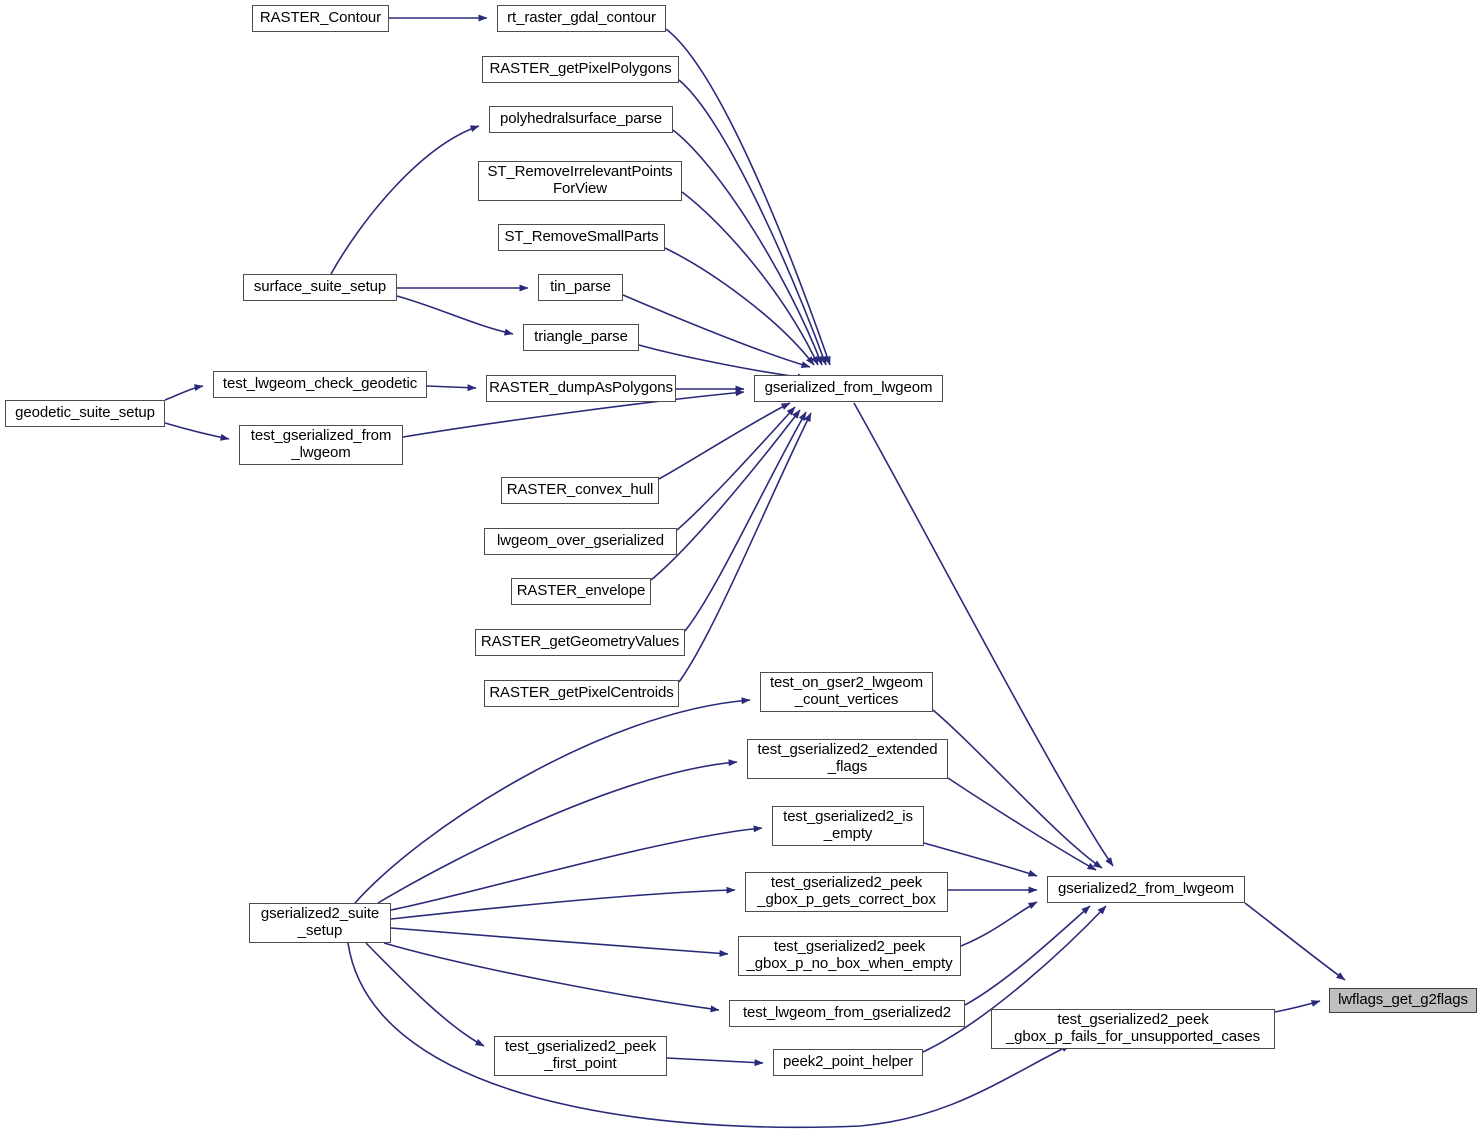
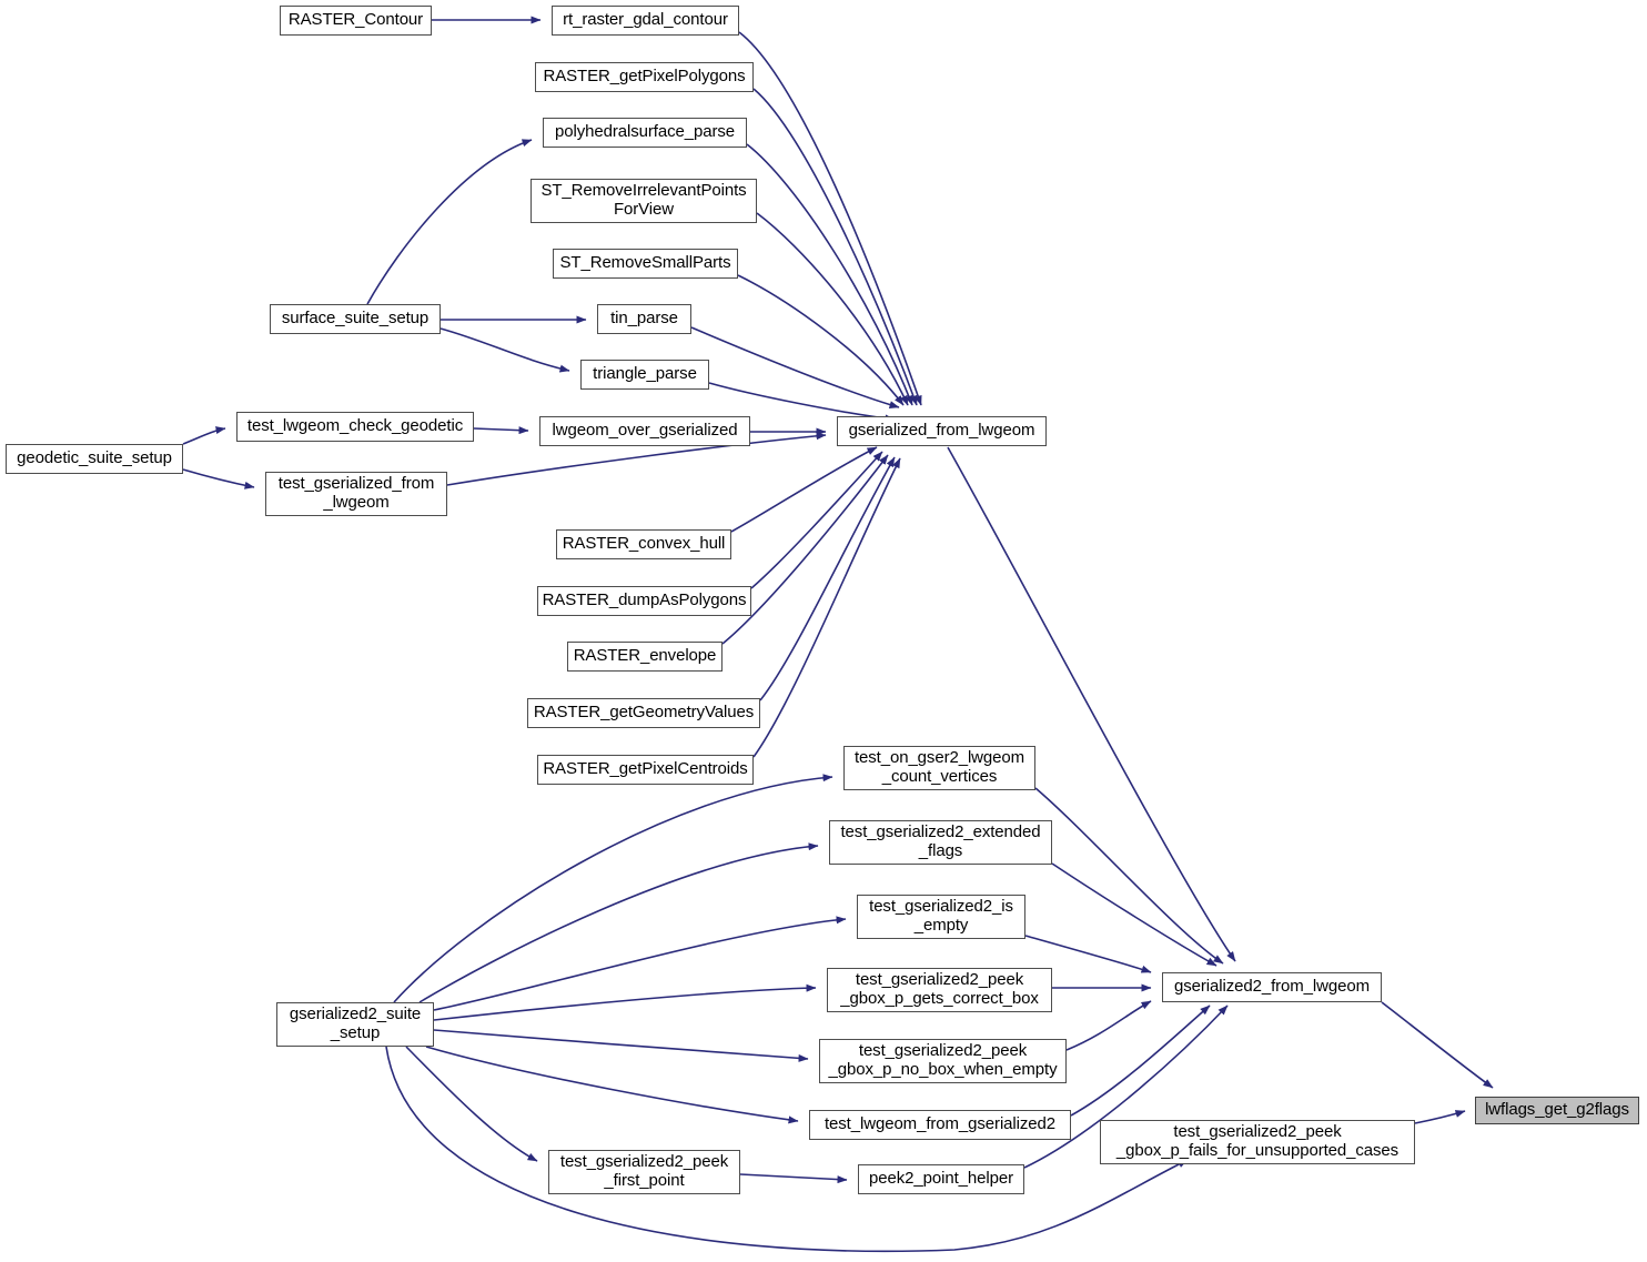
  RASTER_Contour
  rt_raster_gdal_contour
  RASTER_getPixelPolygons
  polyhedralsurface_parse
  ST_RemoveIrrelevantPoints
  ForView
  ST_RemoveSmallParts
  surface_suite_setup
  tin_parse
  triangle_parse
  test_lwgeom_check_geodetic
- RASTER_dumpAsPolygons
+ lwgeom_over_gserialized
  gserialized_from_lwgeom
  geodetic_suite_setup
  test_gserialized_from
  _lwgeom
  RASTER_convex_hull
- lwgeom_over_gserialized
+ RASTER_dumpAsPolygons
  RASTER_envelope
  RASTER_getGeometryValues
  RASTER_getPixelCentroids
  test_on_gser2_lwgeom
  _count_vertices
  test_gserialized2_extended
  _flags
  test_gserialized2_is
  _empty
  test_gserialized2_peek
  _gbox_p_gets_correct_box
  gserialized2_from_lwgeom
  gserialized2_suite
  _setup
  test_gserialized2_peek
  _gbox_p_no_box_when_empty
  test_lwgeom_from_gserialized2
  test_gserialized2_peek
  _gbox_p_fails_for_unsupported_cases
  test_gserialized2_peek
  _first_point
  peek2_point_helper
  lwflags_get_g2flags
